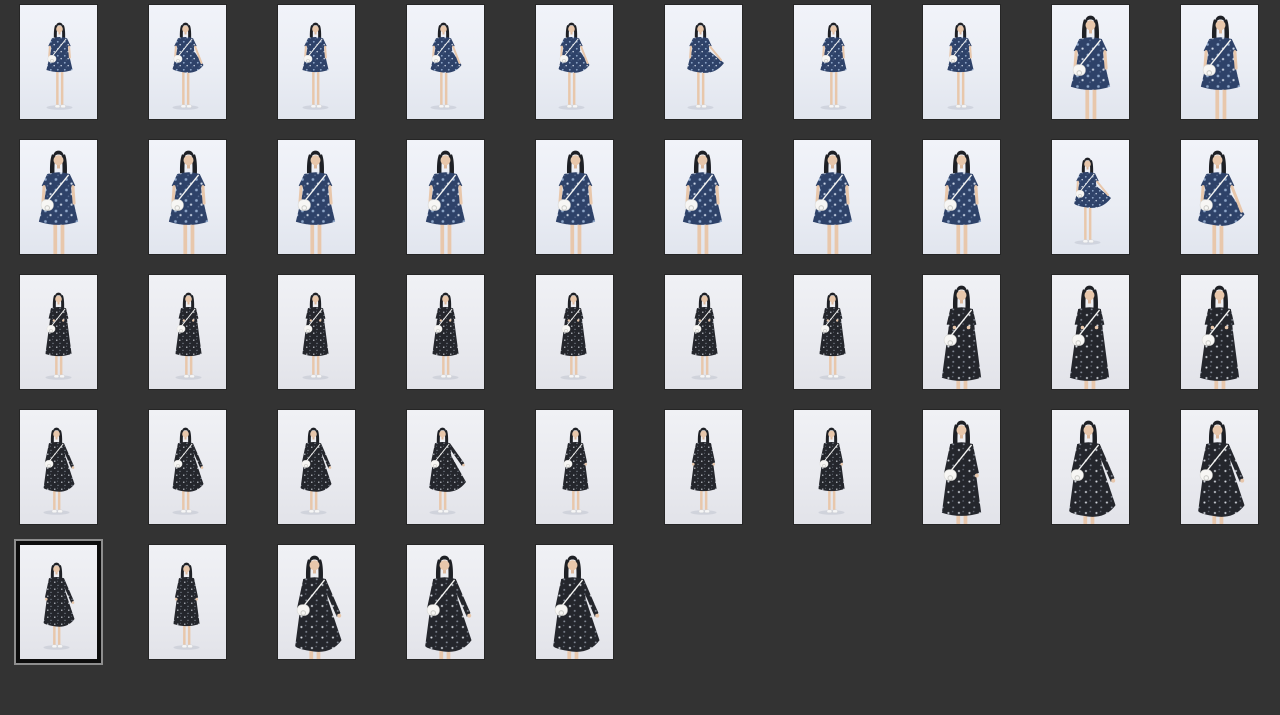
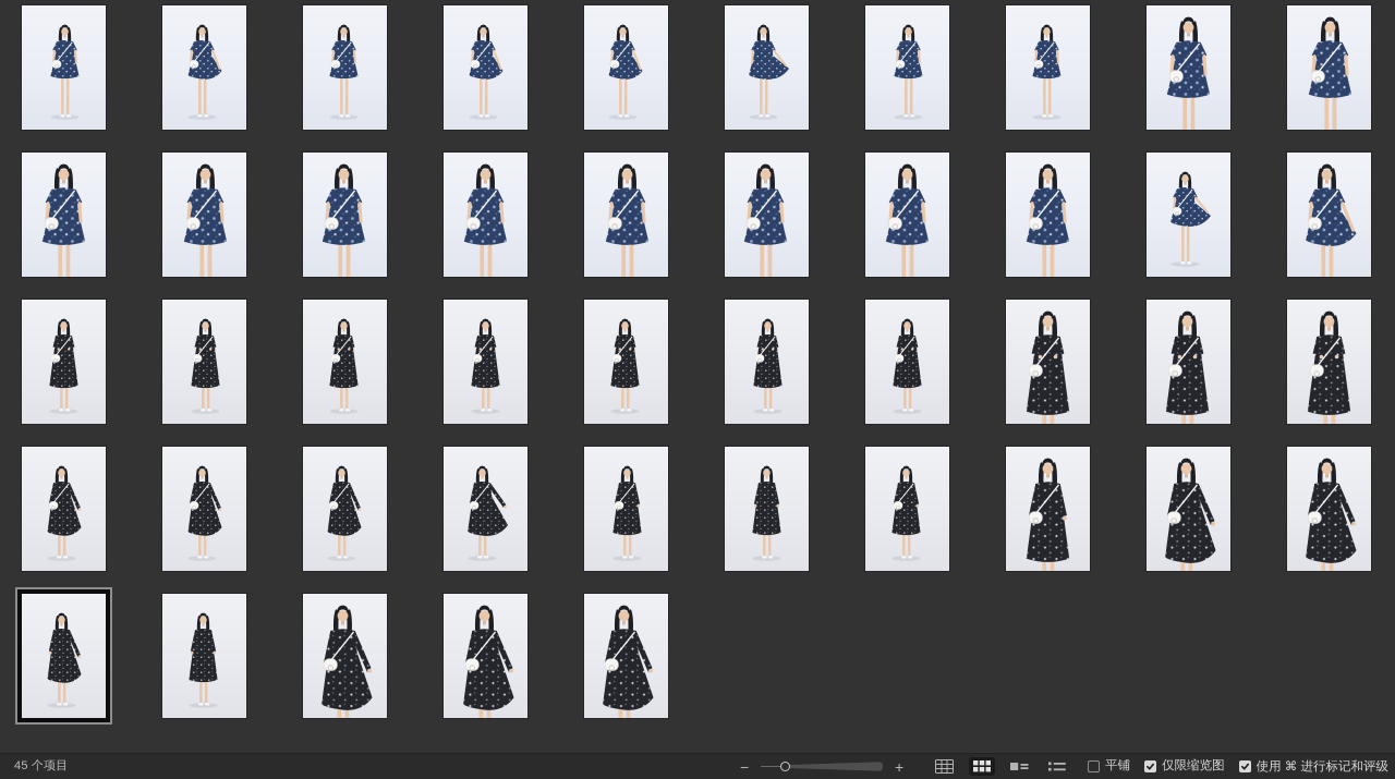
+ 45 个项目
+ −
+ +
+ 平铺
+ 仅限缩览图
+ 使用 ⌘ 进行标记和评级
